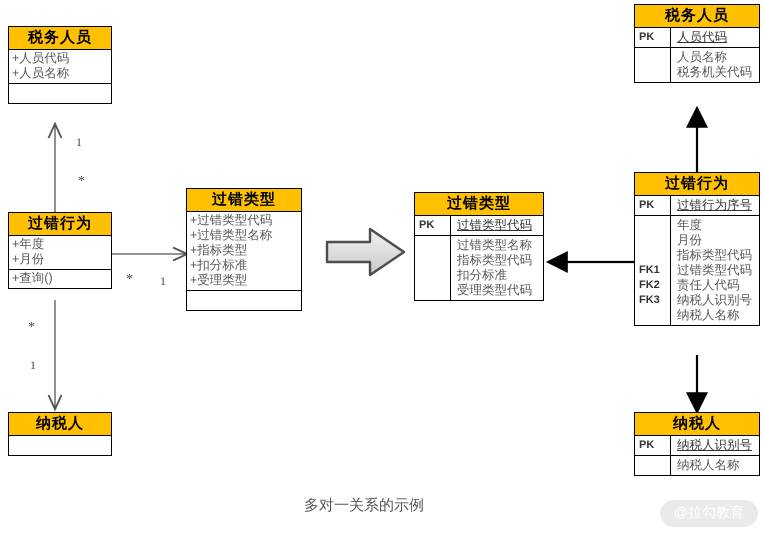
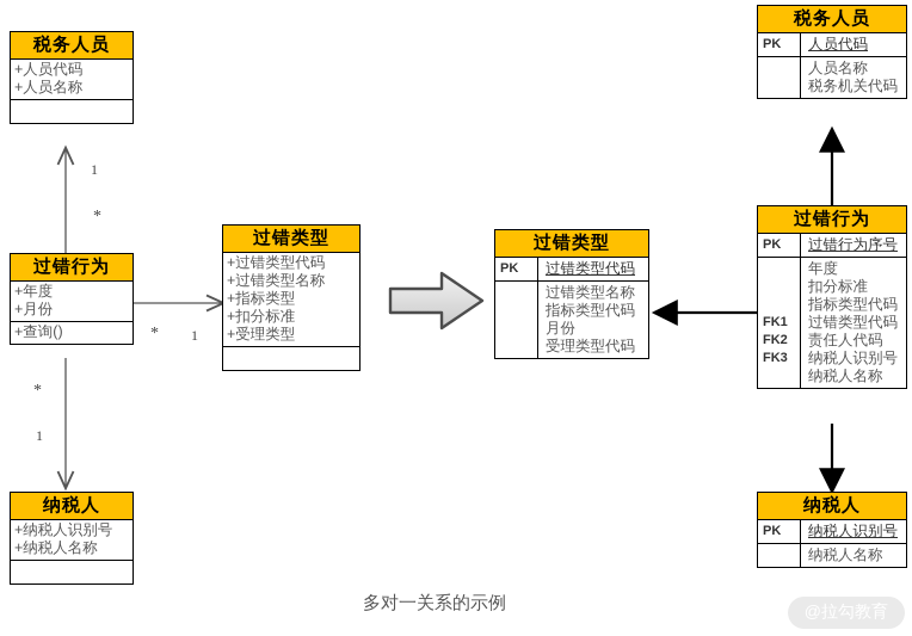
  税务人员
  +人员代码
  +人员名称
  过错行为
  +年度
  +月份
  +查询()
  过错类型
  +过错类型代码
  +过错类型名称
  +指标类型
  +扣分标准
  +受理类型
  纳税人
+ +纳税人识别号
+ +纳税人名称
  1
  *
  *
  1
  *
  1
  税务人员
  PK
  人员代码
  人员名称
  税务机关代码
  过错行为
  PK
  过错行为序号
  FK1
  FK2
  FK3
  年度
- 月份
+ 扣分标准
  指标类型代码
  过错类型代码
  责任人代码
  纳税人识别号
  纳税人名称
  过错类型
  PK
  过错类型代码
  过错类型名称
  指标类型代码
- 扣分标准
+ 月份
  受理类型代码
  纳税人
  PK
  纳税人识别号
  纳税人名称
  多对一关系的示例
